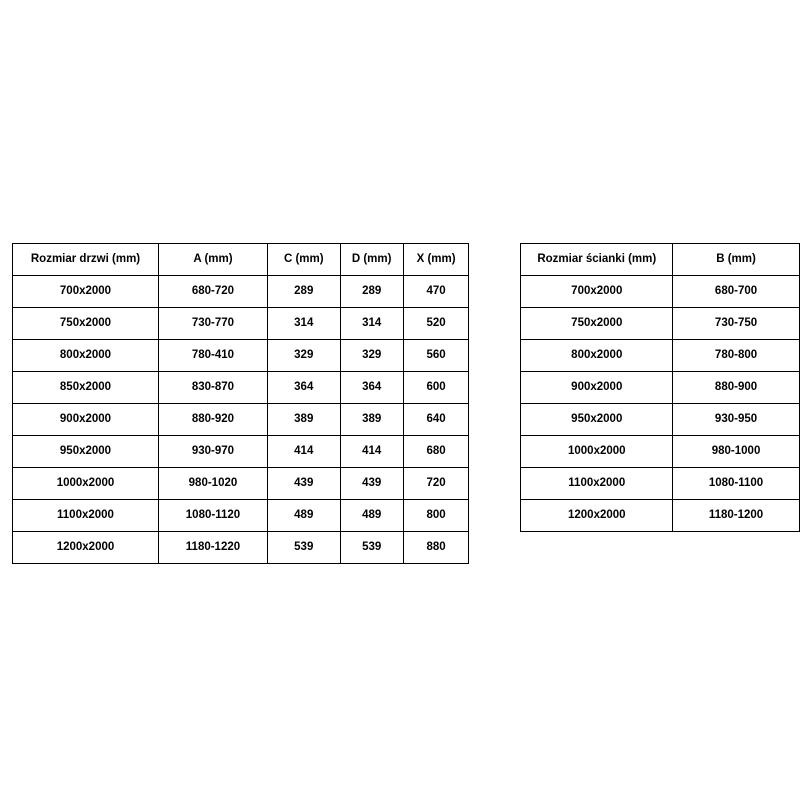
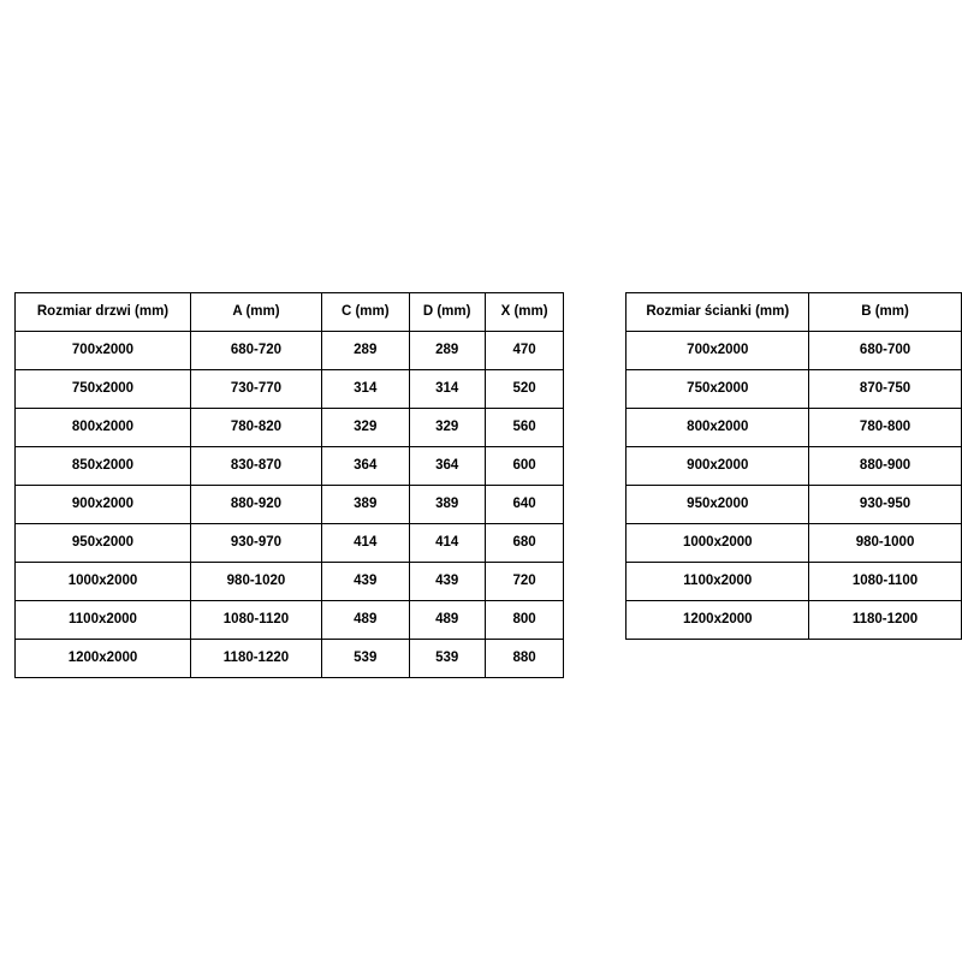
  Rozmiar drzwi (mm)	A (mm)	C (mm)	D (mm)	X (mm)
  700x2000	680-720	289	289	470
  750x2000	730-770	314	314	520
- 800x2000	780-410	329	329	560
+ 800x2000	780-820	329	329	560
  850x2000	830-870	364	364	600
  900x2000	880-920	389	389	640
  950x2000	930-970	414	414	680
  1000x2000	980-1020	439	439	720
  1100x2000	1080-1120	489	489	800
  1200x2000	1180-1220	539	539	880
  Rozmiar ścianki (mm)	B (mm)
  700x2000	680-700
- 750x2000	730-750
+ 750x2000	870-750
  800x2000	780-800
  900x2000	880-900
  950x2000	930-950
  1000x2000	980-1000
  1100x2000	1080-1100
  1200x2000	1180-1200
